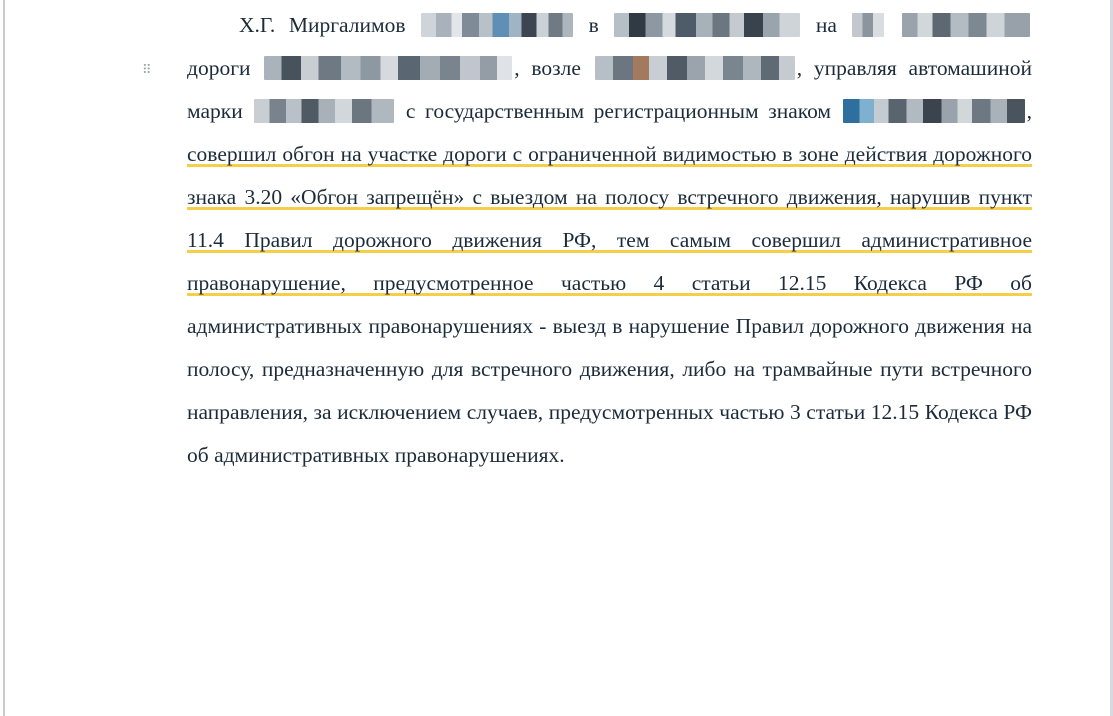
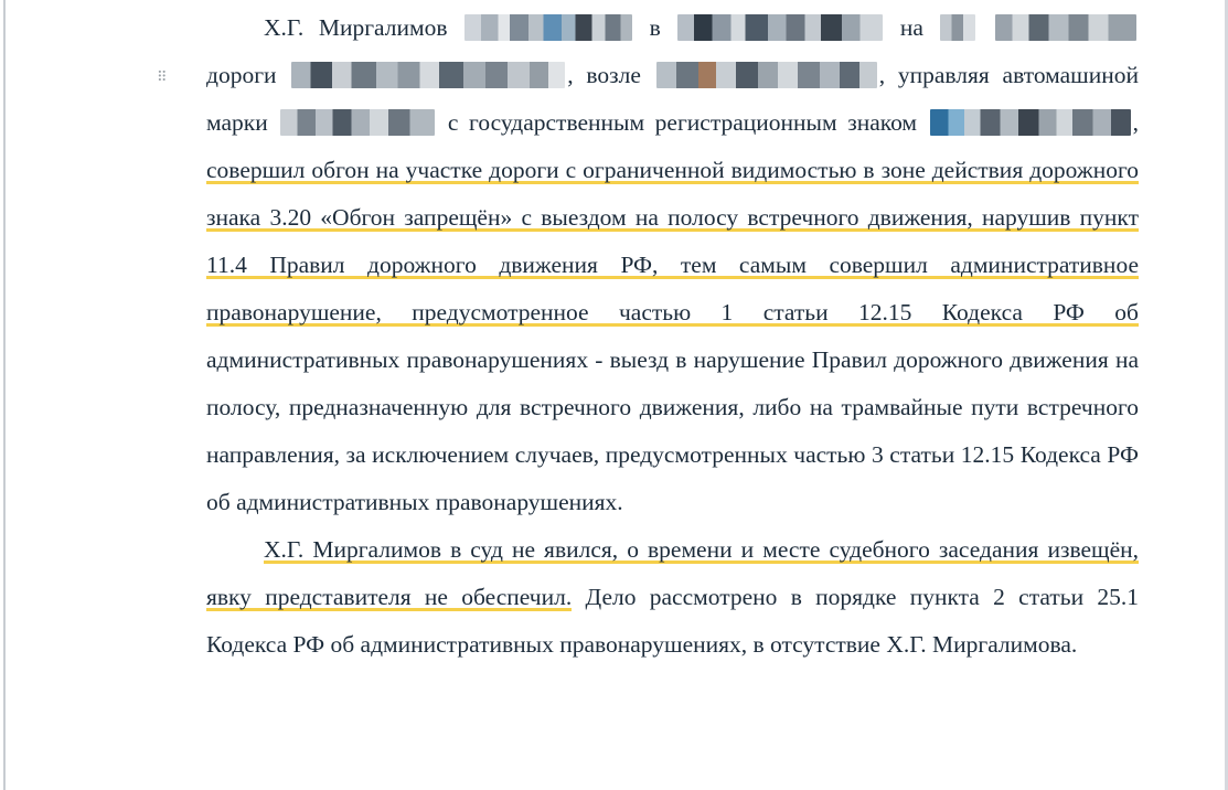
  ⠿
- Х.Г. Миргалимов в на дороги , возле , управляя автомашиной марки с государственным регистрационным знаком , совершил обгон на участке дороги с ограниченной видимостью в зоне действия дорожного знака 3.20 «Обгон запрещён» с выездом на полосу встречного движения, нарушив пункт 11.4 Правил дорожного движения РФ, тем самым совершил административное правонарушение, предусмотренное частью 4 статьи 12.15 Кодекса РФ об административных правонарушениях - выезд в нарушение Правил дорожного движения на полосу, предназначенную для встречного движения, либо на трамвайные пути встречного направления, за исключением случаев, предусмотренных частью 3 статьи 12.15 Кодекса РФ об административных правонарушениях.
+ Х.Г. Миргалимов в на дороги , возле , управляя автомашиной марки с государственным регистрационным знаком , совершил обгон на участке дороги с ограниченной видимостью в зоне действия дорожного знака 3.20 «Обгон запрещён» с выездом на полосу встречного движения, нарушив пункт 11.4 Правил дорожного движения РФ, тем самым совершил административное правонарушение, предусмотренное частью 1 статьи 12.15 Кодекса РФ об административных правонарушениях - выезд в нарушение Правил дорожного движения на полосу, предназначенную для встречного движения, либо на трамвайные пути встречного направления, за исключением случаев, предусмотренных частью 3 статьи 12.15 Кодекса РФ об административных правонарушениях.
+ Х.Г. Миргалимов в суд не явился, о времени и месте судебного заседания извещён, явку представителя не обеспечил. Дело рассмотрено в порядке пункта 2 статьи 25.1 Кодекса РФ об административных правонарушениях, в отсутствие Х.Г. Миргалимова.
